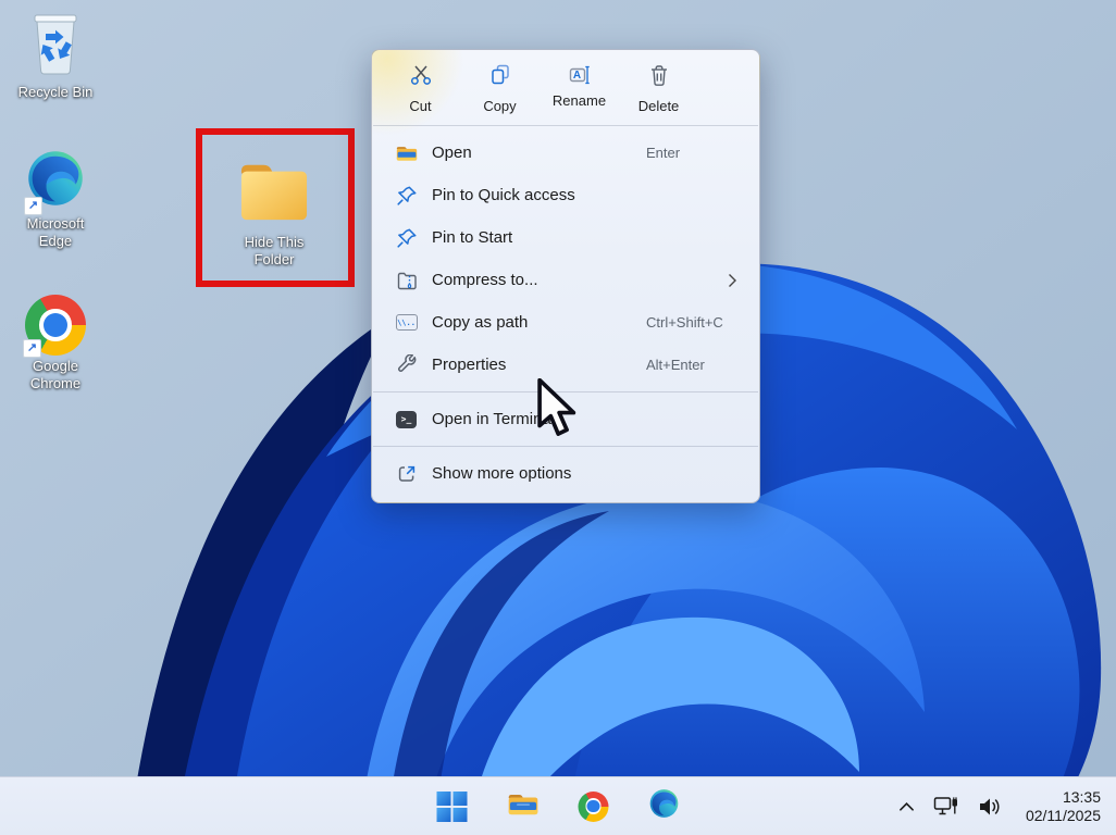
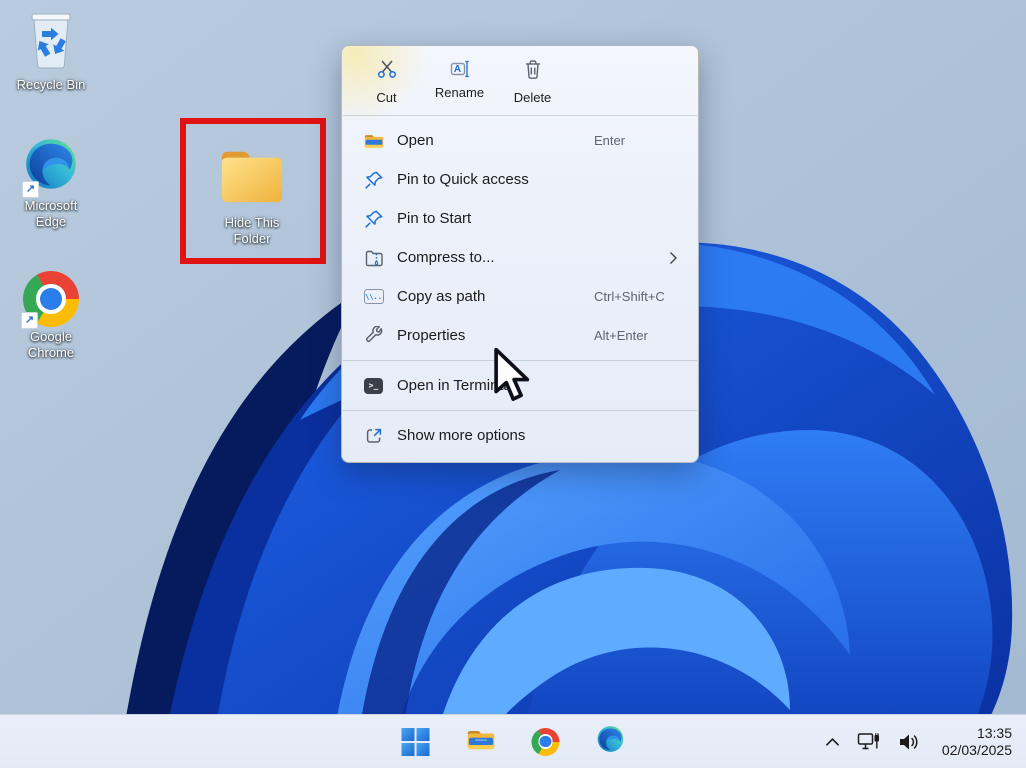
  Recycle Bin
  ↗
  Microsoft
  Edge
  ↗
  Google
  Chrome
  Hide This
  Folder
  Cut
- Copy
  A
  Rename
  Delete
  Open
  Enter
  Pin to Quick access
  Pin to Start
  Compress to...
  \\..
  Copy as path
  Ctrl+Shift+C
  Properties
  Alt+Enter
  >_
  Open in Termin
  Show more options
  13:35
- 02/11/2025
+ 02/03/2025
